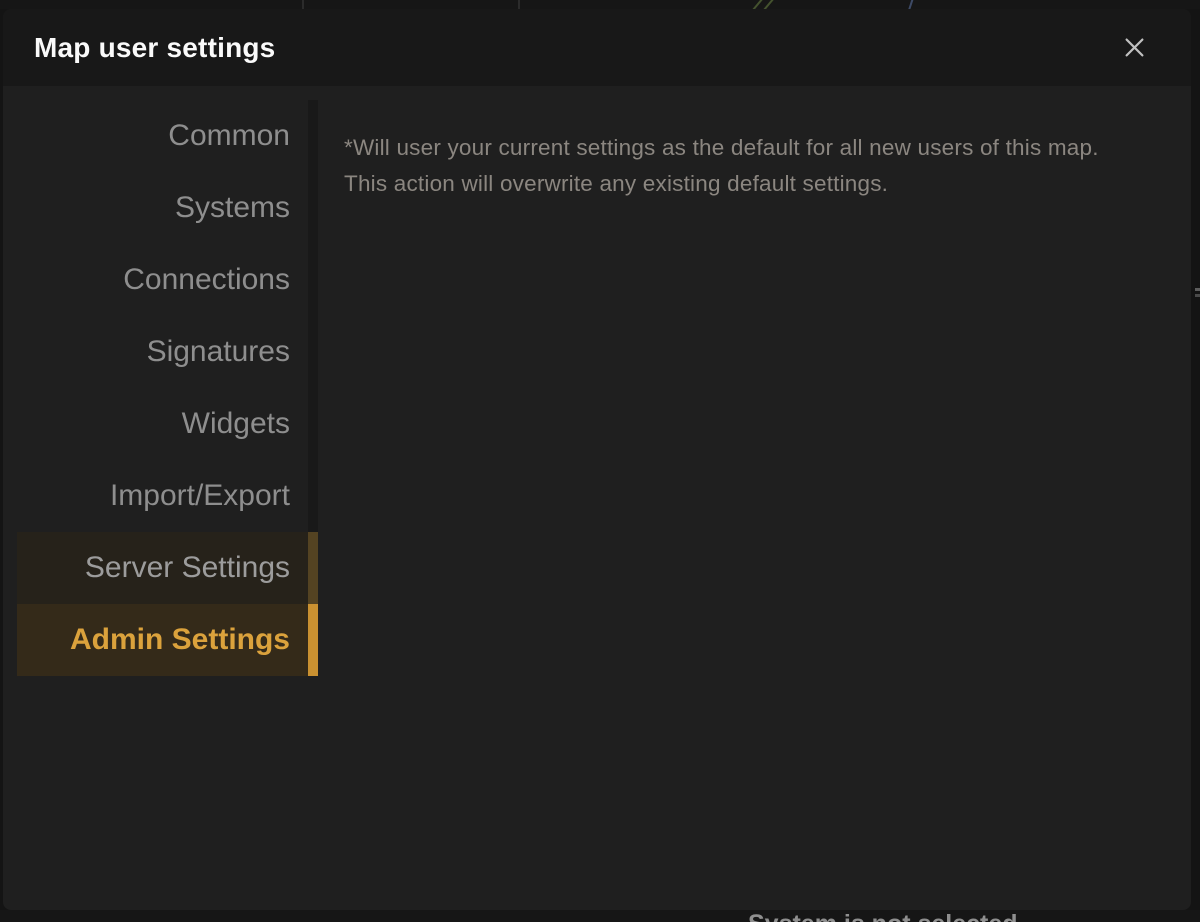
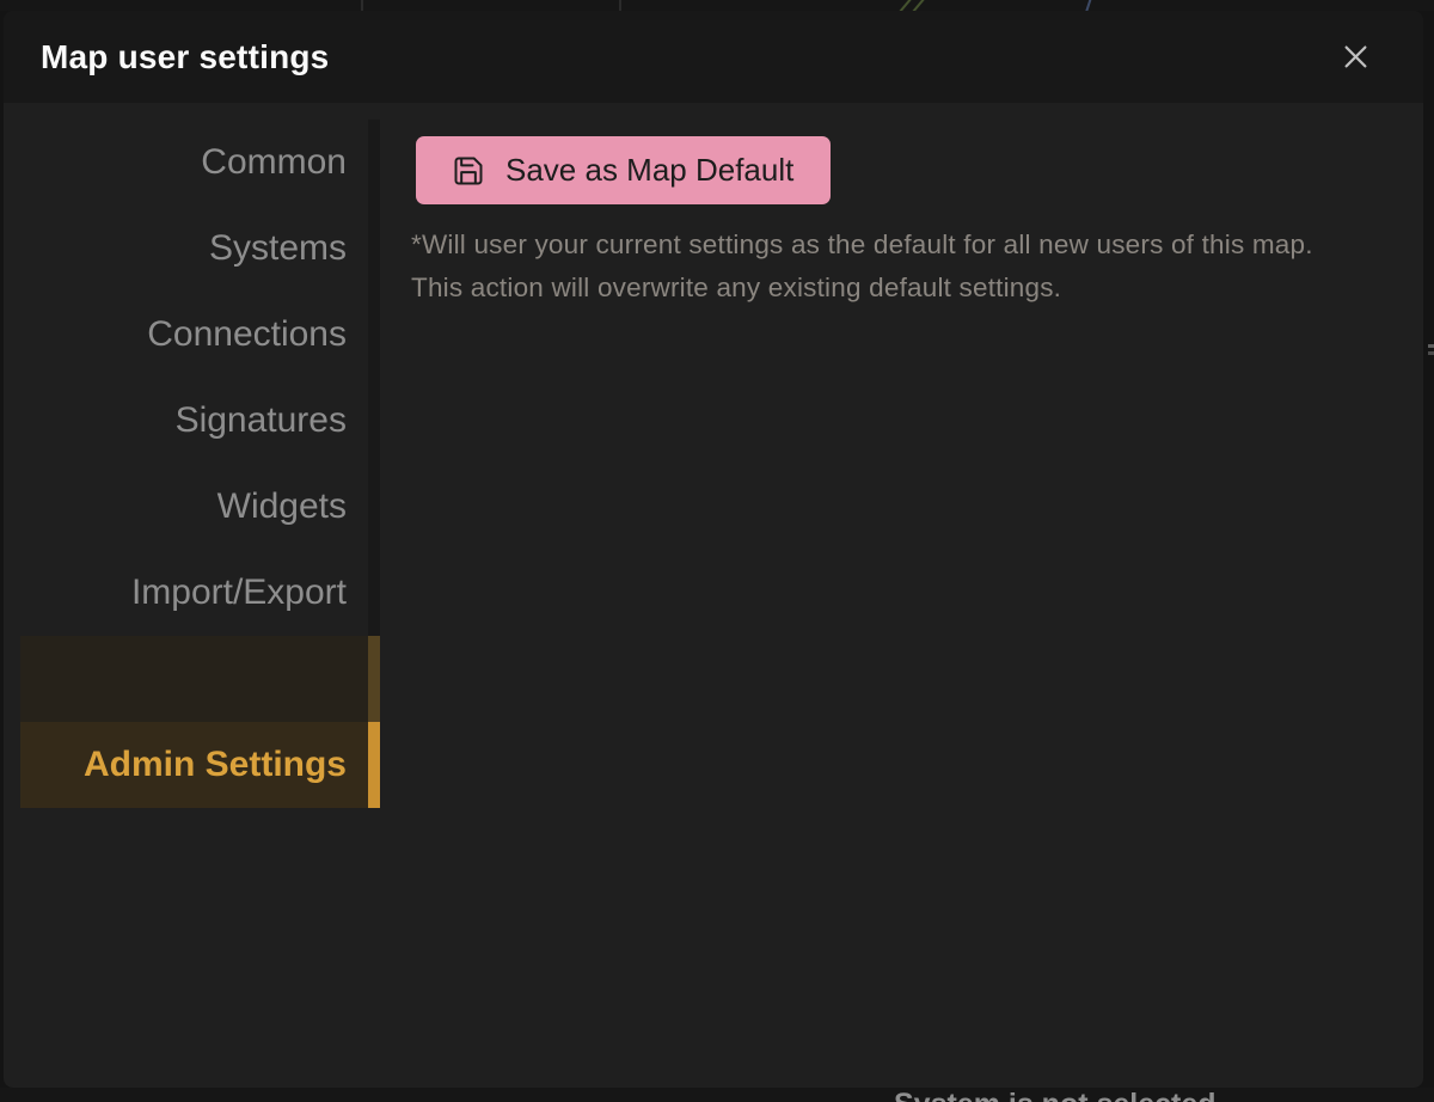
  Map user settings
  Common
  Systems
  Connections
  Signatures
  Widgets
  Import/Export
- Server Settings
  Admin Settings
+ Save as Map Default
  *Will user your current settings as the default for all new users of this map. This action will overwrite any existing default settings.
